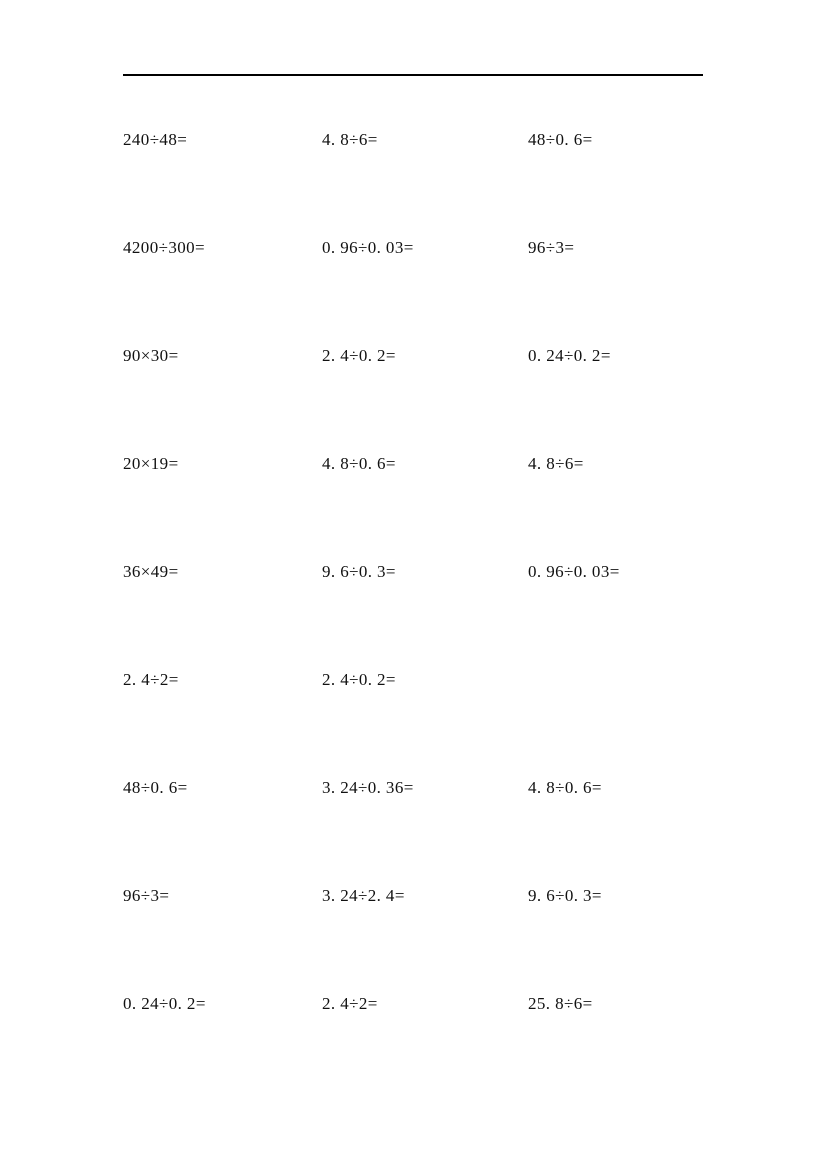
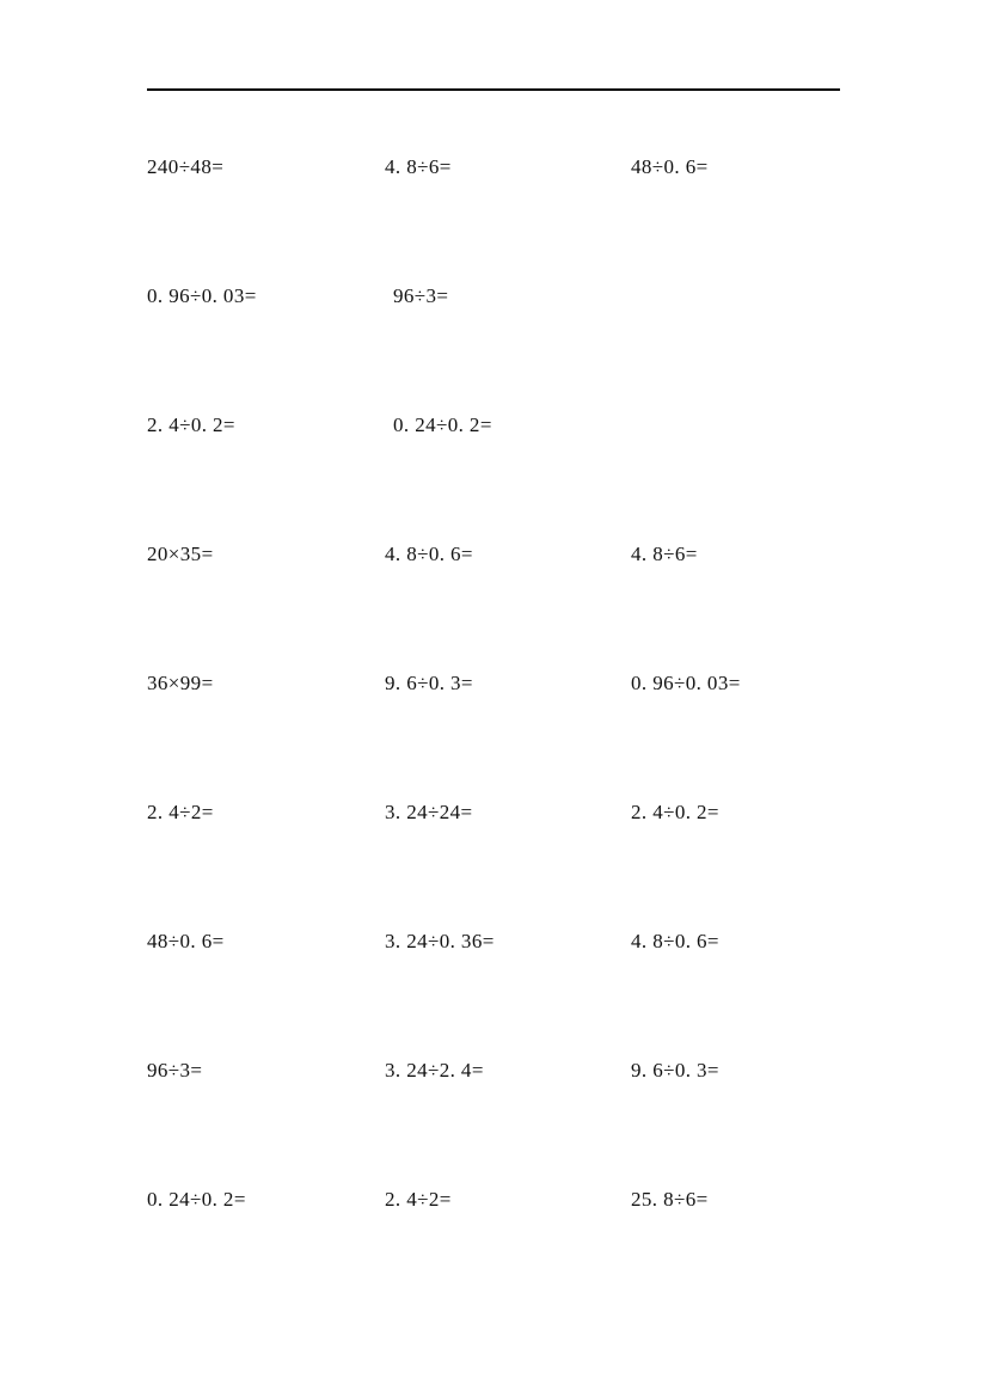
  240÷48=
  4. 8÷6=
  48÷0. 6=
- 4200÷300=
  0. 96÷0. 03=
  96÷3=
- 90×30=
  2. 4÷0. 2=
  0. 24÷0. 2=
- 20×19=
+ 20×35=
  4. 8÷0. 6=
  4. 8÷6=
- 36×49=
+ 36×99=
  9. 6÷0. 3=
  0. 96÷0. 03=
  2. 4÷2=
+ 3. 24÷24=
  2. 4÷0. 2=
  48÷0. 6=
  3. 24÷0. 36=
  4. 8÷0. 6=
  96÷3=
  3. 24÷2. 4=
  9. 6÷0. 3=
  0. 24÷0. 2=
  2. 4÷2=
  25. 8÷6=
